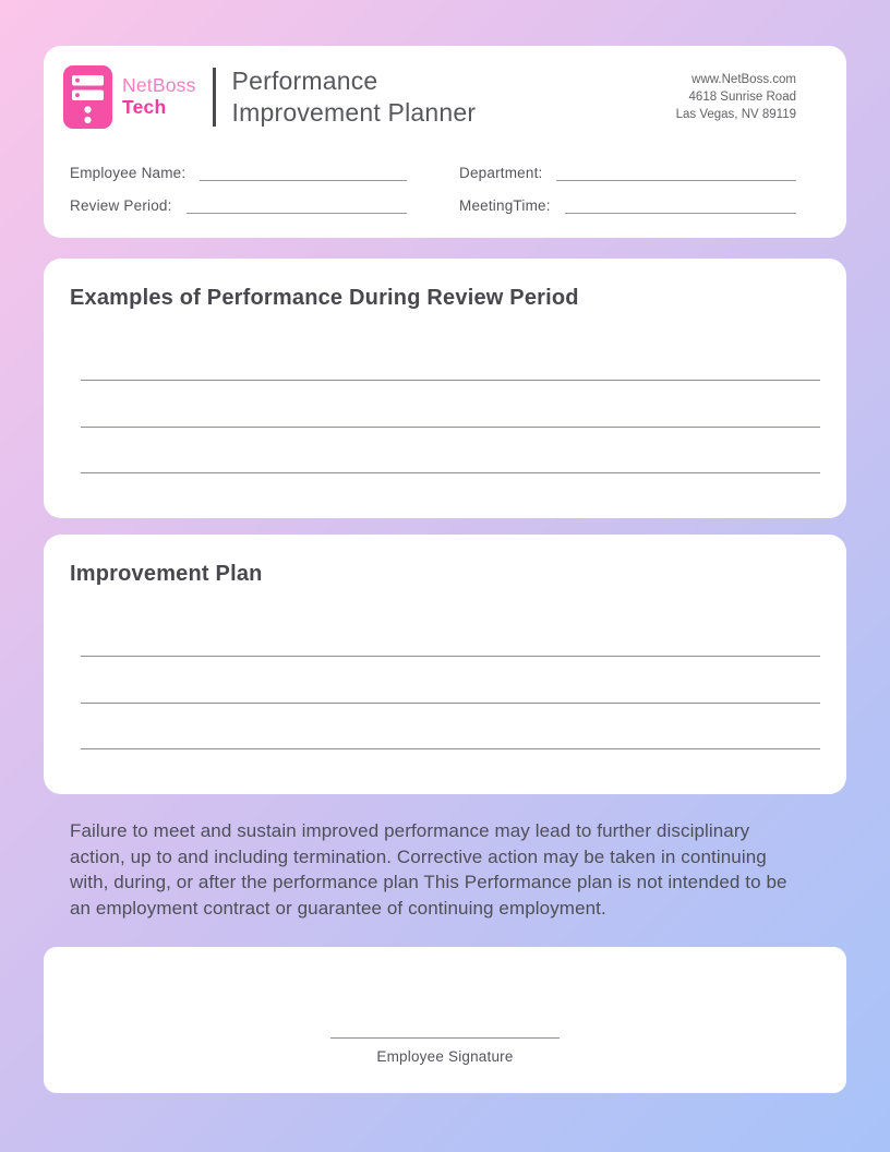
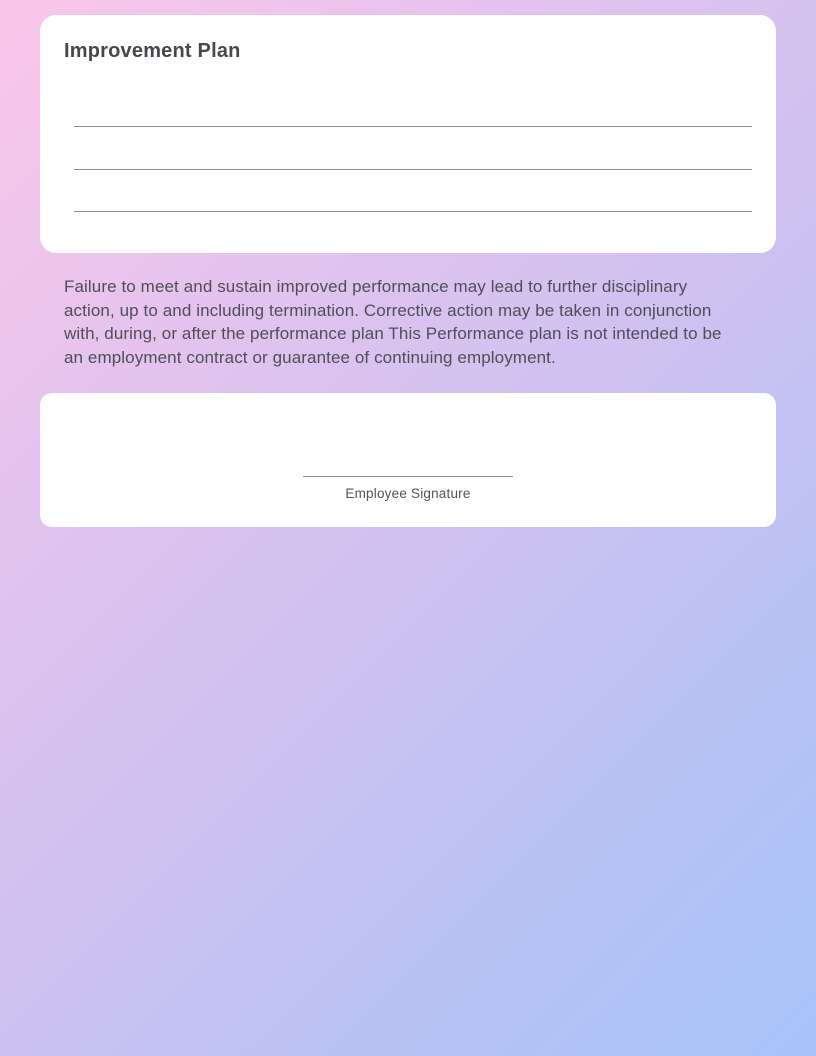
- NetBoss
- Tech
- Performance
- Improvement Planner
- www.NetBoss.com
- 4618 Sunrise Road
- Las Vegas, NV 89119
- Employee Name:
- Department:
- Review Period:
- MeetingTime:
- Examples of Performance During Review Period
  Improvement Plan
- Failure to meet and sustain improved performance may lead to further disciplinary action, up to and including termination. Corrective action may be taken in continuing with, during, or after the performance plan This Performance plan is not intended to be an employment contract or guarantee of continuing employment.
+ Failure to meet and sustain improved performance may lead to further disciplinary action, up to and including termination. Corrective action may be taken in conjunction with, during, or after the performance plan This Performance plan is not intended to be an employment contract or guarantee of continuing employment.
  Employee Signature
